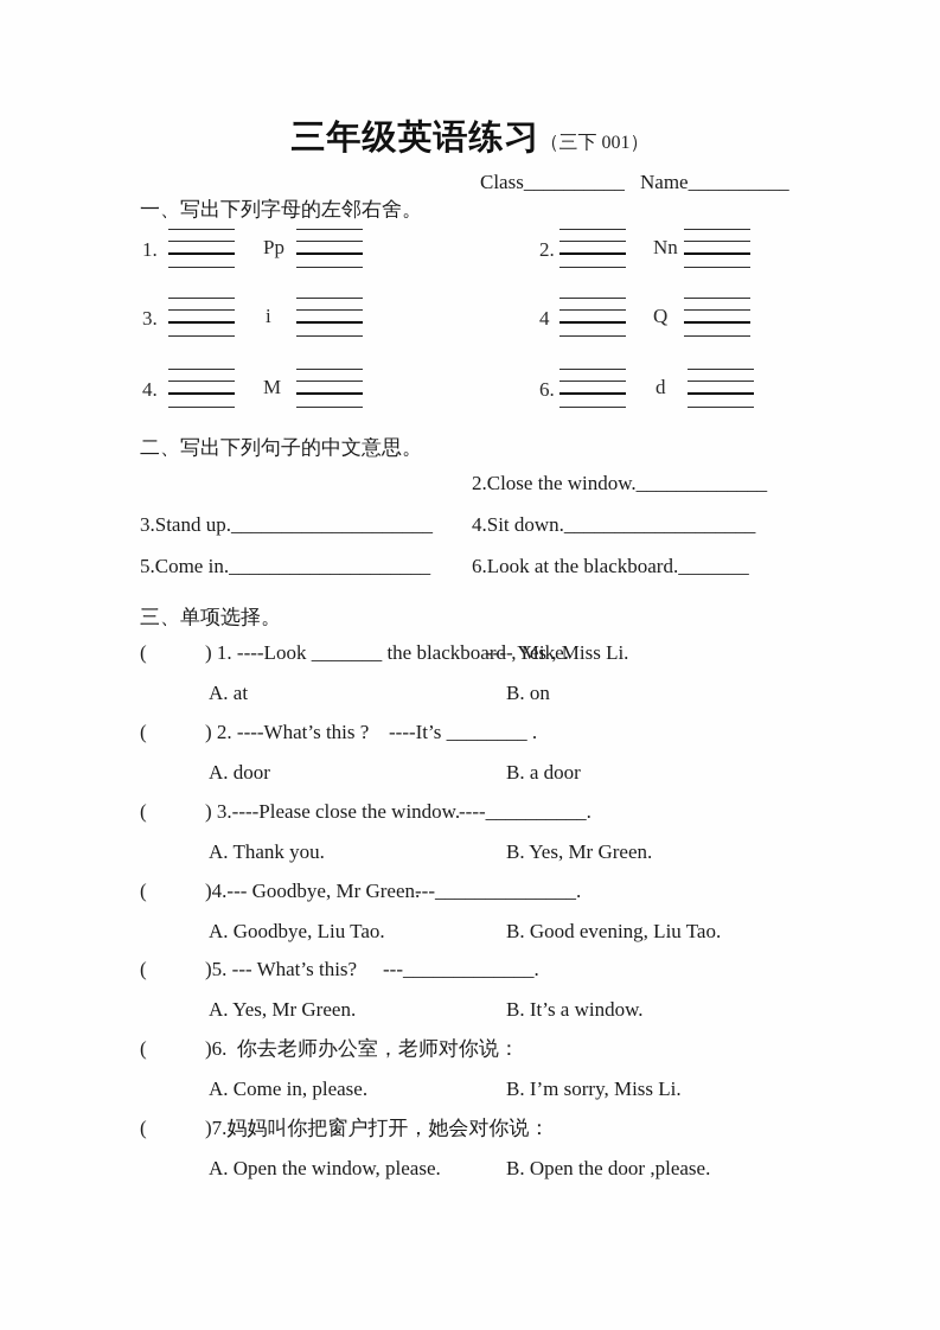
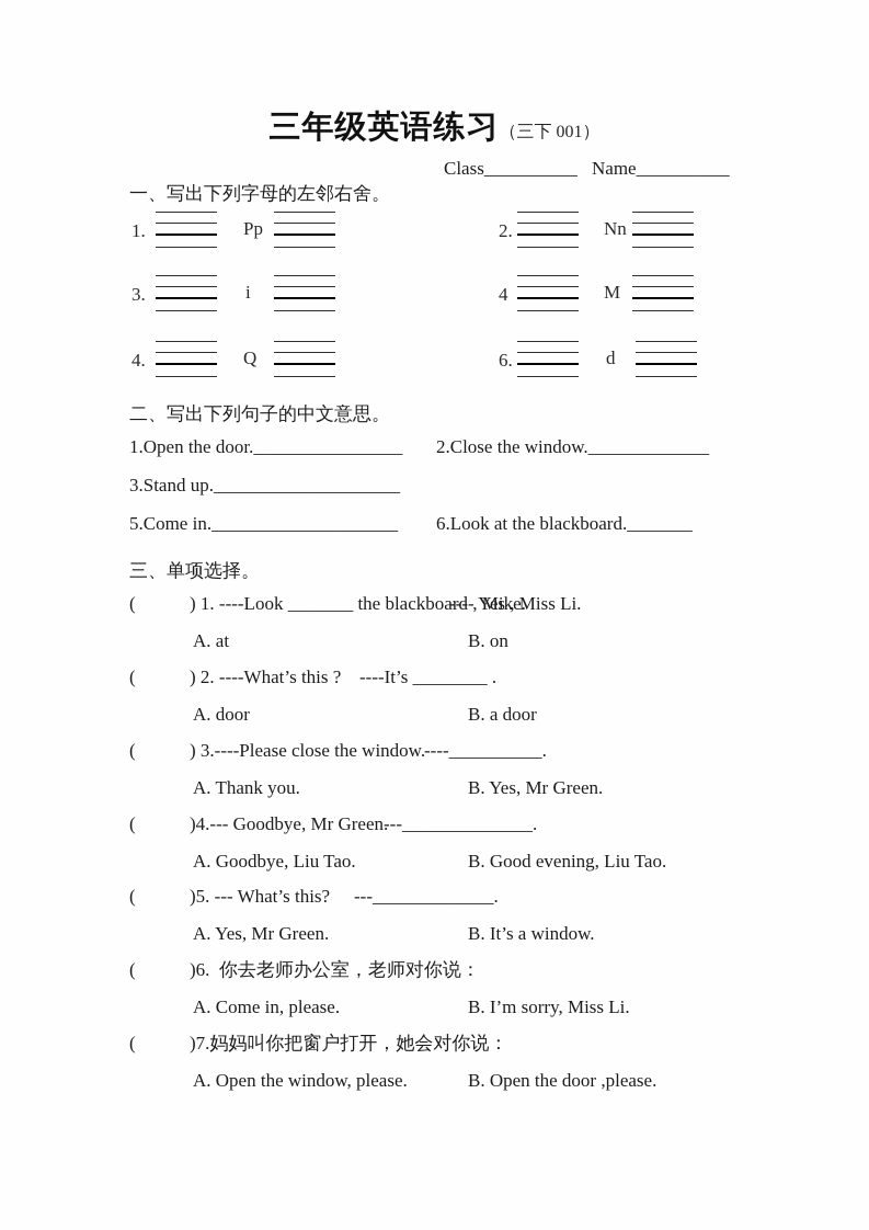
  三年级英语练习（三下 001）
  Class__________
  Name__________
  一、写出下列字母的左邻右舍。
  1.
  Pp
  2.
  Nn
  3.
  i
  4
- Q
+ M
  4.
- M
+ Q
  6.
  d
  二、写出下列句子的中文意思。
+ 1.Open the door.________________
  2.Close the window._____________
  3.Stand up.____________________
- 4.Sit down.___________________
  5.Come in.____________________
  6.Look at the blackboard._______
  三、单项选择。
  (
  ) 1. ----Look _______ the blackboard , Mike.
  ---- Yes , Miss Li.
  A. at
  B. on
  (
  ) 2. ----What’s this ?
  ----It’s ________ .
  A. door
  B. a door
  (
  ) 3.----Please close the window.
  ----__________.
  A. Thank you.
  B. Yes, Mr Green.
  (
  )4.--- Goodbye, Mr Green.
  ---______________.
  A. Goodbye, Liu Tao.
  B. Good evening, Liu Tao.
  (
  )5. --- What’s this?
  ---_____________.
  A. Yes, Mr Green.
  B. It’s a window.
  (
  )6. 你去老师办公室，老师对你说：
  A. Come in, please.
  B. I’m sorry, Miss Li.
  (
  )7.妈妈叫你把窗户打开，她会对你说：
  A. Open the window, please.
  B. Open the door ,please.
